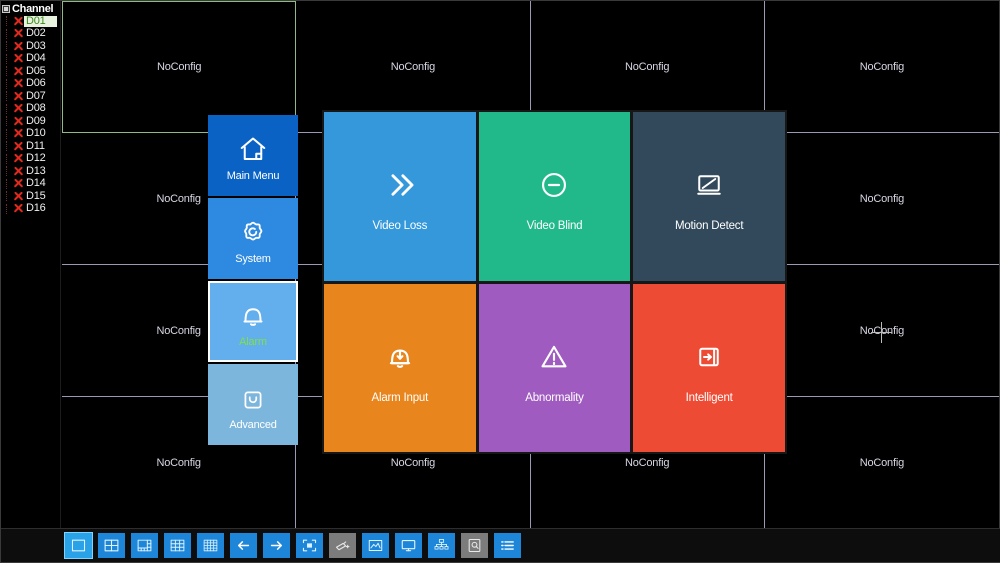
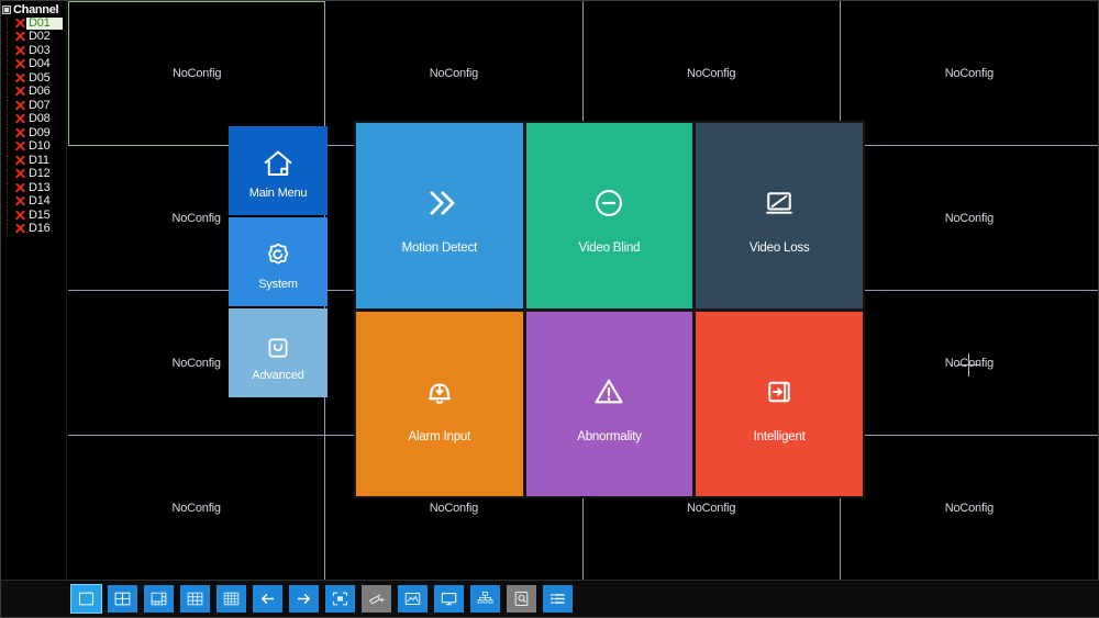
  Channel
  D01
  D02
  D03
  D04
  D05
  D06
  D07
  D08
  D09
  D10
  D11
  D12
  D13
  D14
  D15
  D16
  NoConfig
  NoConfig
  NoConfig
  NoConfig
  NoConfig
  NoConfig
  NoConfig
  NoConfig
  NoConfig
  NoConfig
  NoConfig
  NoConfig
  Main Menu
  System
- Alarm
  Advanced
- Video Loss
+ Motion Detect
  Video Blind
- Motion Detect
+ Video Loss
  Alarm Input
  Abnormality
  Intelligent
